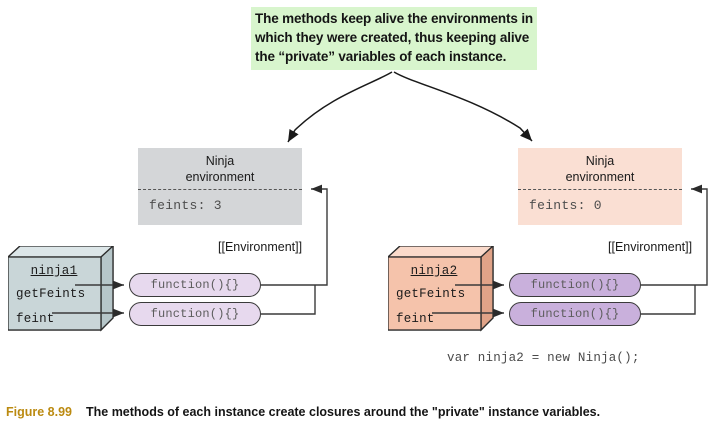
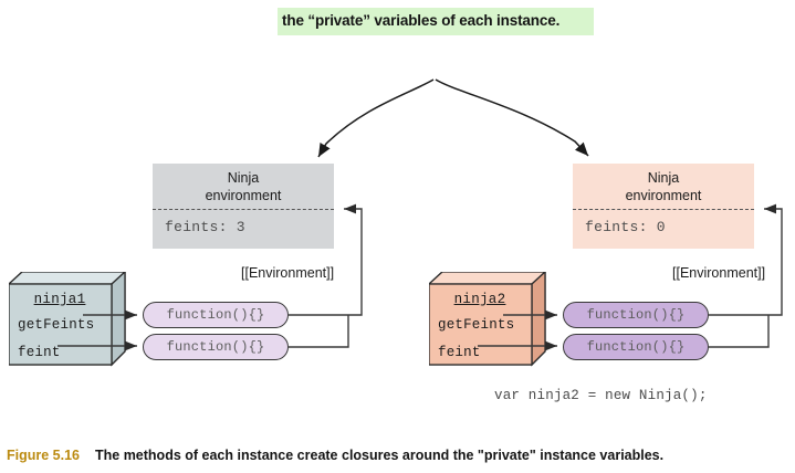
- The methods keep alive the environments in
- which they were created, thus keeping alive
  the “private” variables of each instance.
  Ninja
  environment
  feints: 3
  Ninja
  environment
  feints: 0
  ninja1
  getFeints
  feint
  ninja2
  getFeints
  feint
  function(){}
  function(){}
  function(){}
  function(){}
  [[Environment]]
  [[Environment]]
  var ninja2 = new Ninja();
- Figure 8.99 The methods of each instance create closures around the "private" instance variables.
+ Figure 5.16 The methods of each instance create closures around the "private" instance variables.
